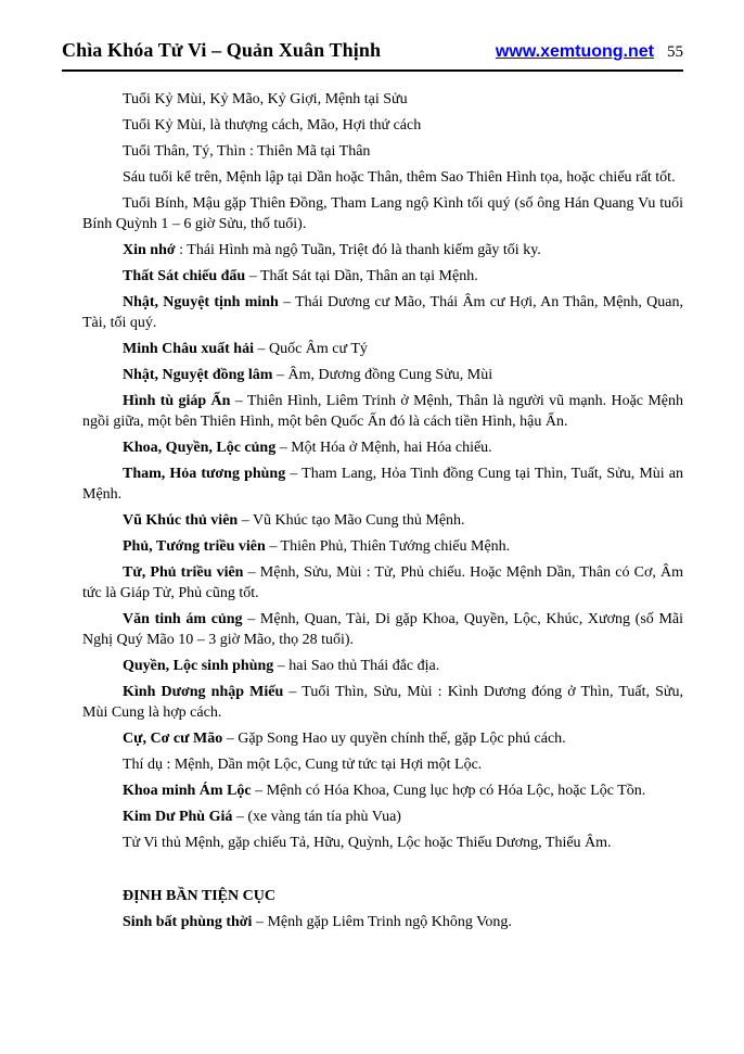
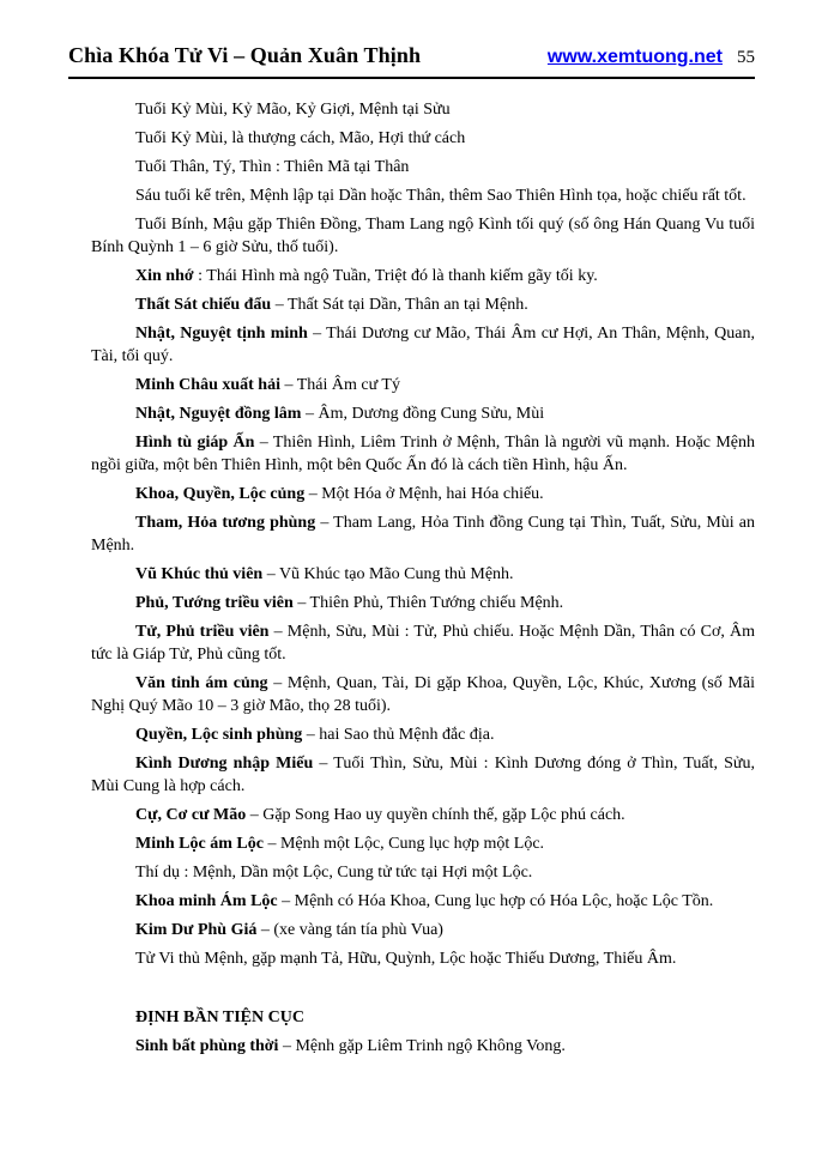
  Chìa Khóa Tử Vi – Quản Xuân Thịnh
  www.xemtuong.net
  55
  Tuổi Kỷ Mùi, Kỷ Mão, Kỷ Giợi, Mệnh tại Sửu
  Tuổi Kỷ Mùi, là thượng cách, Mão, Hợi thứ cách
  Tuổi Thân, Tý, Thìn : Thiên Mã tại Thân
  Sáu tuổi kể trên, Mệnh lập tại Dần hoặc Thân, thêm Sao Thiên Hình tọa, hoặc chiếu rất tốt.
  Tuổi Bính, Mậu gặp Thiên Đồng, Tham Lang ngộ Kình tối quý (số ông Hán Quang Vu tuổi Bính Quỳnh 1 – 6 giờ Sửu, thố tuổi).
  Xin nhớ : Thái Hình mà ngộ Tuần, Triệt đó là thanh kiếm gãy tối ky.
  Thất Sát chiếu đẩu – Thất Sát tại Dần, Thân an tại Mệnh.
  Nhật, Nguyệt tịnh minh – Thái Dương cư Mão, Thái Âm cư Hợi, An Thân, Mệnh, Quan, Tài, tối quý.
- Minh Châu xuất hải – Quốc Âm cư Tý
+ Minh Châu xuất hải – Thái Âm cư Tý
  Nhật, Nguyệt đồng lâm – Âm, Dương đồng Cung Sửu, Mùi
  Hình tù giáp Ấn – Thiên Hình, Liêm Trinh ở Mệnh, Thân là người vũ mạnh. Hoặc Mệnh ngồi giữa, một bên Thiên Hình, một bên Quốc Ấn đó là cách tiền Hình, hậu Ấn.
  Khoa, Quyền, Lộc củng – Một Hóa ở Mệnh, hai Hóa chiếu.
  Tham, Hỏa tương phùng – Tham Lang, Hỏa Tinh đồng Cung tại Thìn, Tuất, Sửu, Mùi an Mệnh.
  Vũ Khúc thủ viên – Vũ Khúc tạo Mão Cung thủ Mệnh.
  Phủ, Tướng triều viên – Thiên Phủ, Thiên Tướng chiếu Mệnh.
  Tử, Phủ triều viên – Mệnh, Sửu, Mùi : Tử, Phủ chiếu. Hoặc Mệnh Dần, Thân có Cơ, Âm tức là Giáp Tử, Phủ cũng tốt.
  Văn tinh ám củng – Mệnh, Quan, Tài, Di gặp Khoa, Quyền, Lộc, Khúc, Xương (số Mãi Nghị Quý Mão 10 – 3 giờ Mão, thọ 28 tuổi).
- Quyền, Lộc sinh phùng – hai Sao thủ Thái đắc địa.
+ Quyền, Lộc sinh phùng – hai Sao thủ Mệnh đắc địa.
  Kình Dương nhập Miếu – Tuổi Thìn, Sửu, Mùi : Kình Dương đóng ở Thìn, Tuất, Sửu, Mùi Cung là hợp cách.
  Cự, Cơ cư Mão – Gặp Song Hao uy quyền chính thế, gặp Lộc phú cách.
+ Minh Lộc ám Lộc – Mệnh một Lộc, Cung lục hợp một Lộc.
  Thí dụ : Mệnh, Dần một Lộc, Cung tử tức tại Hợi một Lộc.
  Khoa minh Ám Lộc – Mệnh có Hóa Khoa, Cung lục hợp có Hóa Lộc, hoặc Lộc Tồn.
  Kim Dư Phù Giá – (xe vàng tán tía phù Vua)
- Tử Vi thủ Mệnh, gặp chiếu Tả, Hữu, Quỳnh, Lộc hoặc Thiếu Dương, Thiếu Âm.
+ Tử Vi thủ Mệnh, gặp mạnh Tả, Hữu, Quỳnh, Lộc hoặc Thiếu Dương, Thiếu Âm.
  ĐỊNH BẦN TIỆN CỤC
  Sinh bất phùng thời – Mệnh gặp Liêm Trinh ngộ Không Vong.
